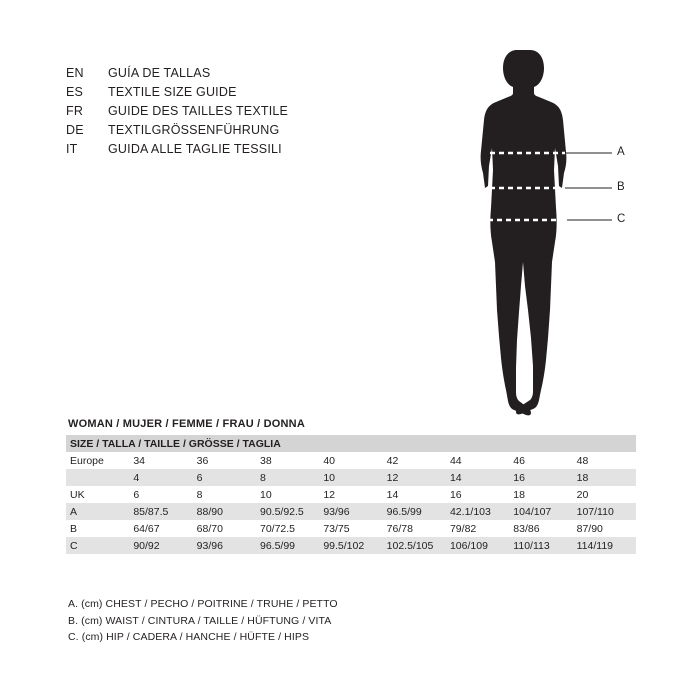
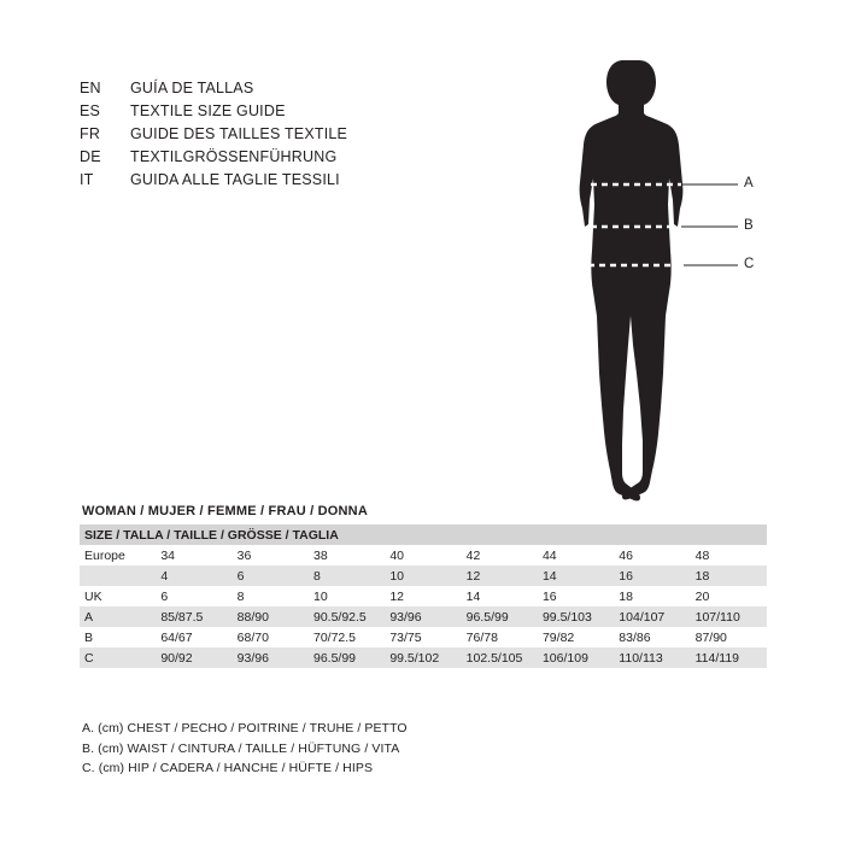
  EN
  GUÍA DE TALLAS
  ES
  TEXTILE SIZE GUIDE
  FR
  GUIDE DES TAILLES TEXTILE
  DE
  TEXTILGRÖSSENFÜHRUNG
  IT
  GUIDA ALLE TAGLIE TESSILI
  A
  B
  C
  WOMAN / MUJER / FEMME / FRAU / DONNA
  SIZE / TALLA / TAILLE / GRÖSSE / TAGLIA
  Europe	34	36	38	40	42	44	46	48
  	4	6	8	10	12	14	16	18
  UK	6	8	10	12	14	16	18	20
- A	85/87.5	88/90	90.5/92.5	93/96	96.5/99	42.1/103	104/107	107/110
+ A	85/87.5	88/90	90.5/92.5	93/96	96.5/99	99.5/103	104/107	107/110
  B	64/67	68/70	70/72.5	73/75	76/78	79/82	83/86	87/90
  C	90/92	93/96	96.5/99	99.5/102	102.5/105	106/109	110/113	114/119
  A. (cm) CHEST / PECHO / POITRINE / TRUHE / PETTO
  B. (cm) WAIST / CINTURA / TAILLE / HÜFTUNG / VITA
  C. (cm) HIP / CADERA / HANCHE / HÜFTE / HIPS
